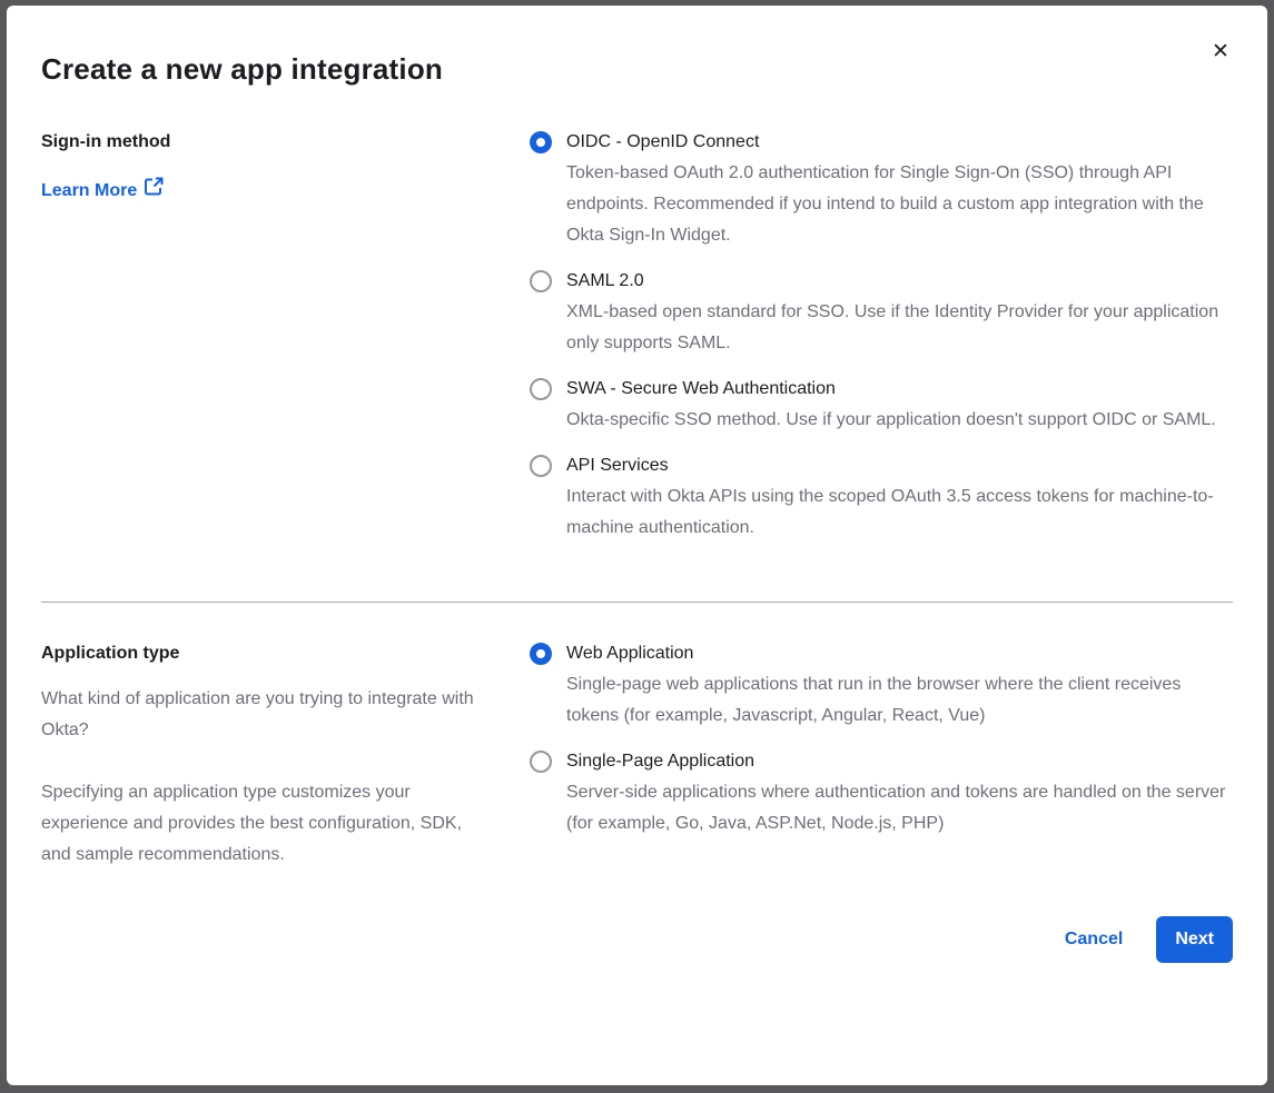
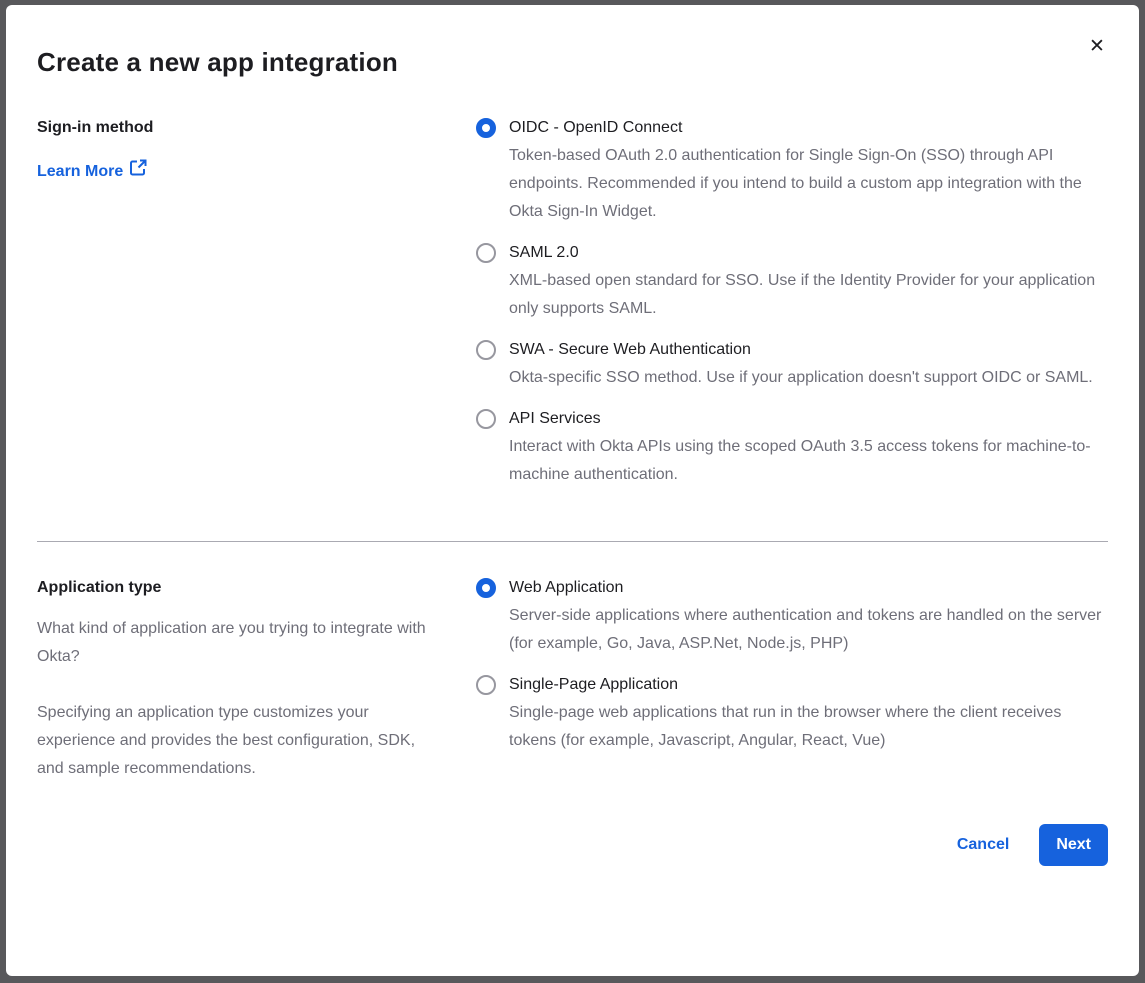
  ✕
  Create a new app integration
  Sign-in method
  Learn More
  OIDC - OpenID Connect
  Token-based OAuth 2.0 authentication for Single Sign-On (SSO) through API endpoints. Recommended if you intend to build a custom app integration with the Okta Sign-In Widget.
  SAML 2.0
  XML-based open standard for SSO. Use if the Identity Provider for your application only supports SAML.
  SWA - Secure Web Authentication
  Okta-specific SSO method. Use if your application doesn't support OIDC or SAML.
  API Services
  Interact with Okta APIs using the scoped OAuth 3.5 access tokens for machine-to-machine authentication.
  Application type
  What kind of application are you trying to integrate with Okta?
  Specifying an application type customizes your experience and provides the best configuration, SDK, and sample recommendations.
  Web Application
- Single-page web applications that run in the browser where the client receives tokens (for example, Javascript, Angular, React, Vue)
+ Server-side applications where authentication and tokens are handled on the server (for example, Go, Java, ASP.Net, Node.js, PHP)
  Single-Page Application
- Server-side applications where authentication and tokens are handled on the server (for example, Go, Java, ASP.Net, Node.js, PHP)
+ Single-page web applications that run in the browser where the client receives tokens (for example, Javascript, Angular, React, Vue)
  Cancel
  Next
